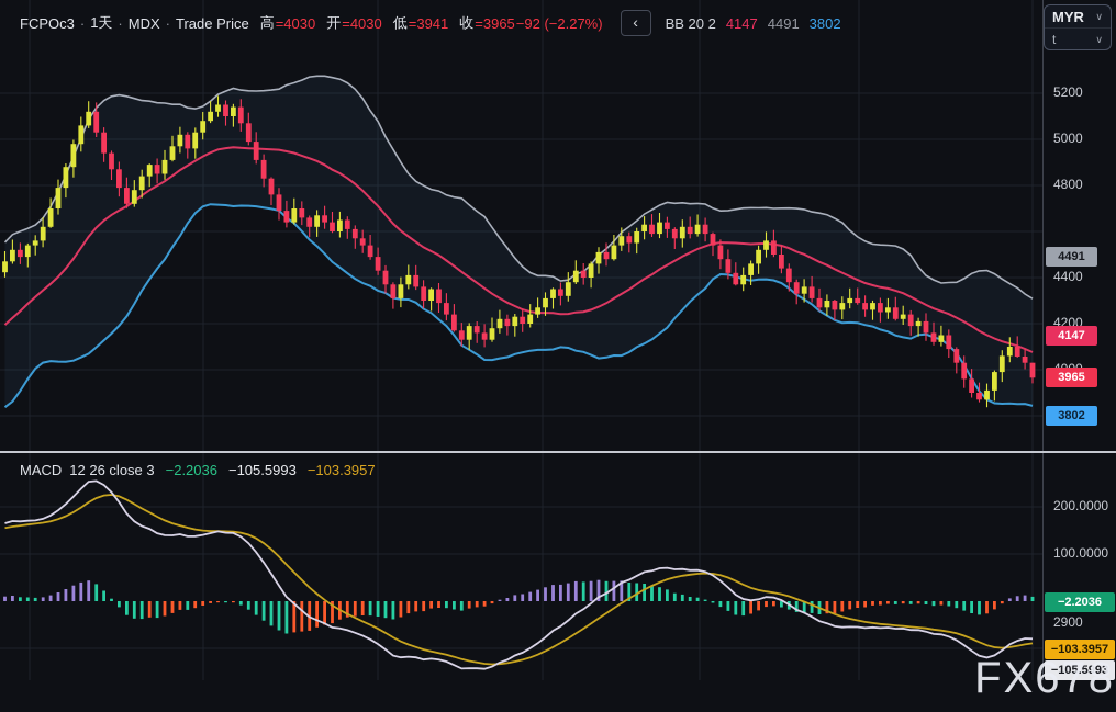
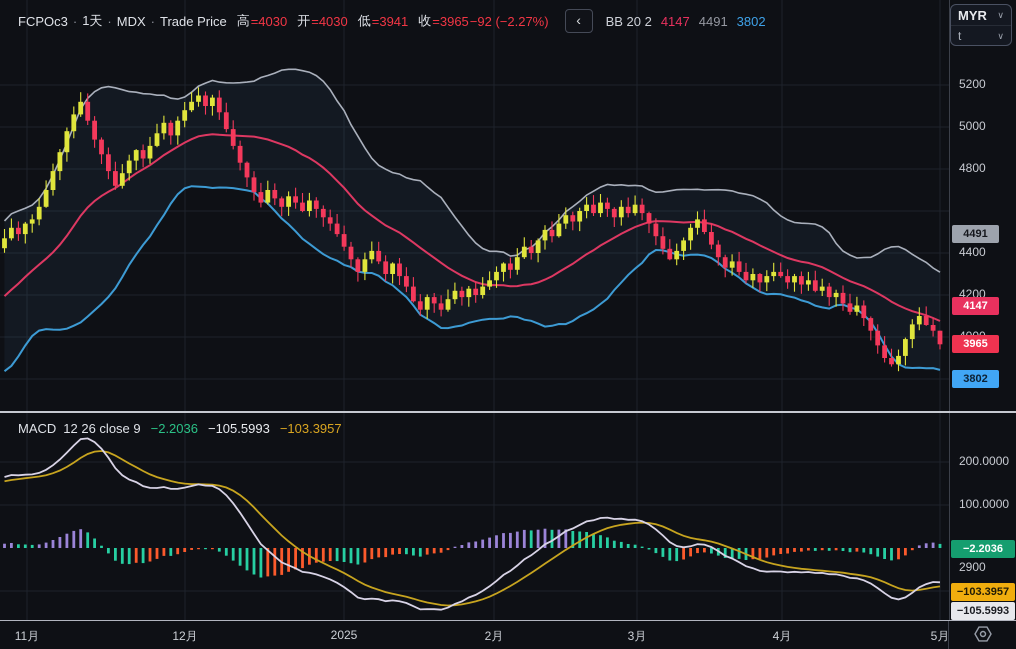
  FCPOc3
  ·
  1天
  ·
  MDX
  ·
  Trade Price
  高
  =4030
  开
  =4030
  低
  =3941
  收
  =3965
  −92 (−2.27%)
  ‹
  BB 20 2
  4147
  4491
  3802
  MACD
- 12 26 close 3
+ 12 26 close 9
  −2.2036
  −105.5993
  −103.3957
  5200
  5000
  4800
  2900
  4400
  4200
  200.0000
  100.0000
  4491
  4147
  3965
  3802
  −2.2036
  −103.3957
  −105.5993
+ 11月
+ 12月
+ 2025
+ 2月
+ 3月
+ 4月
+ 5月
  MYR
  ∨
  t
  ∨
- FX678
